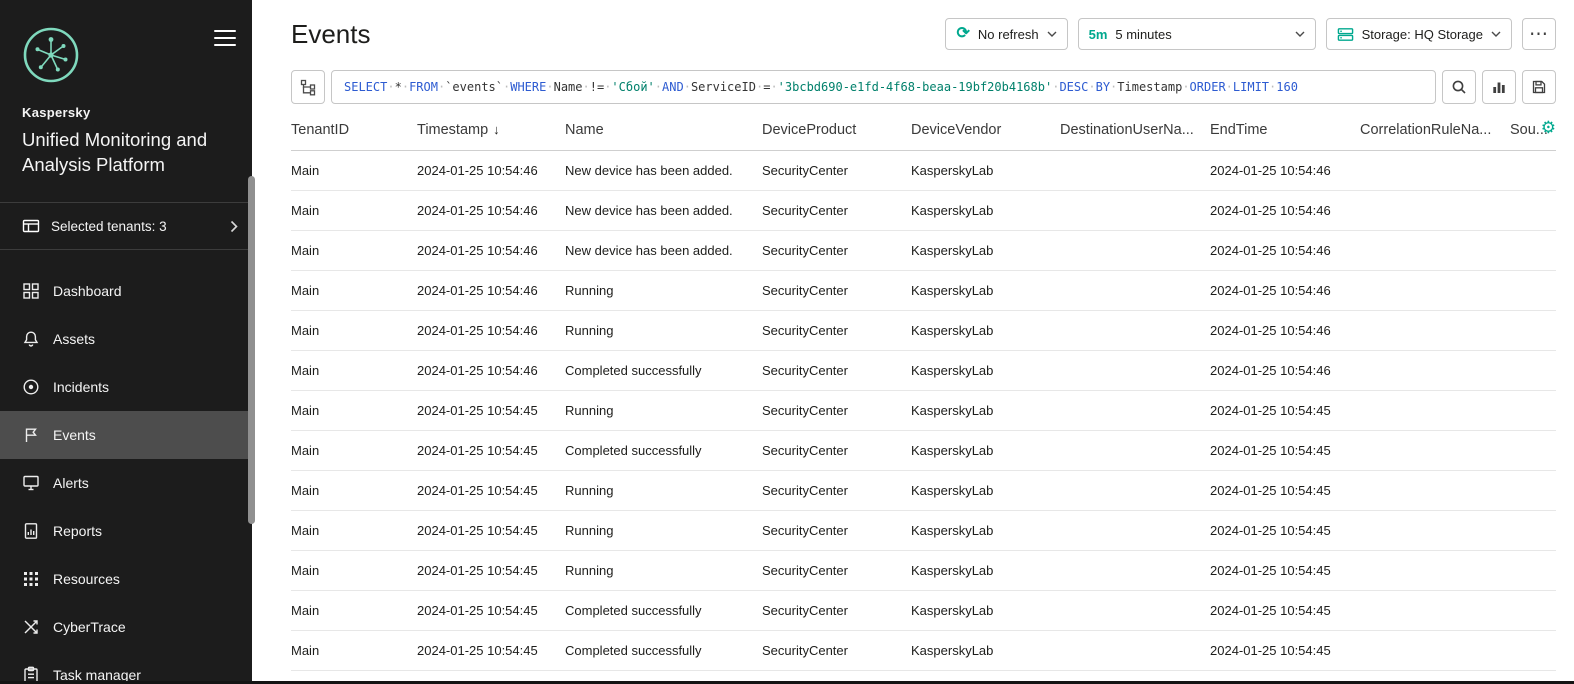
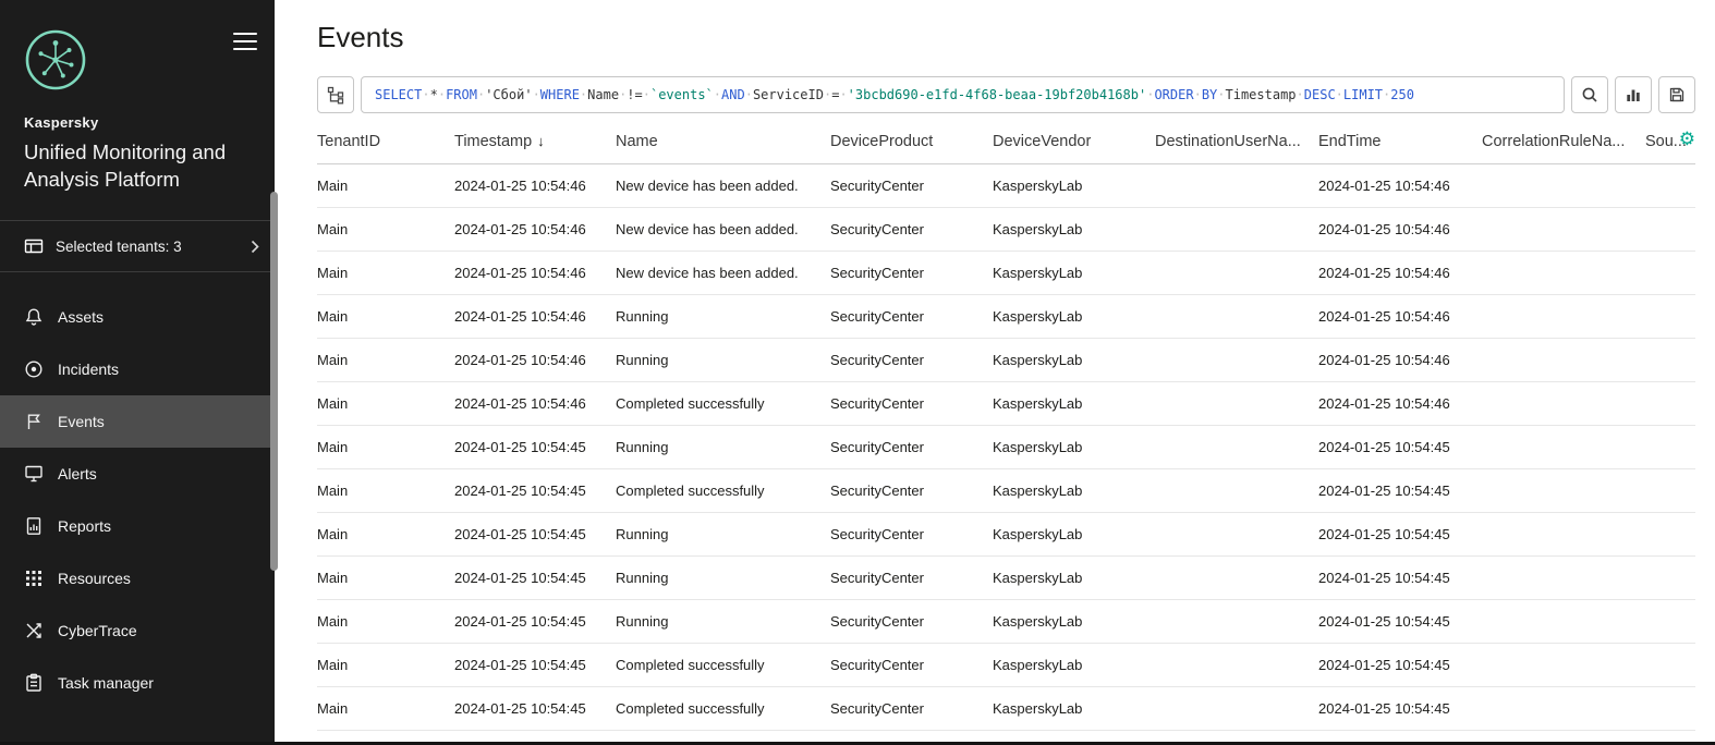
  Kaspersky
  Unified Monitoring and Analysis Platform
  Selected tenants: 3
- Dashboard
  Assets
  Incidents
  Events
  Alerts
  Reports
  Resources
  CyberTrace
  Task manager
  Events
- ⟳
- No refresh
- 5m
- 5 minutes
- Storage: HQ Storage
- ⋯
  SELECT
  ·
  *
  ·
  FROM
  ·
- `events`
+ 'Сбой'
  ·
  WHERE
  ·
  Name
  ·
  !=
  ·
- 'Сбой'
+ `events`
  ·
  AND
  ·
  ServiceID
  ·
  =
  ·
  '3bcbd690-e1fd-4f68-beaa-19bf20b4168b'
  ·
- DESC
+ ORDER
  ·
  BY
  ·
  Timestamp
  ·
- ORDER
+ DESC
  ·
  LIMIT
  ·
- 160
+ 250
  TenantID	Timestamp ↓	Name	DeviceProduct	DeviceVendor	DestinationUserNa...	EndTime	CorrelationRuleNa...	Sou...
  Main	2024-01-25 10:54:46	New device has been added.	SecurityCenter	KasperskyLab		2024-01-25 10:54:46
  Main	2024-01-25 10:54:46	New device has been added.	SecurityCenter	KasperskyLab		2024-01-25 10:54:46
  Main	2024-01-25 10:54:46	New device has been added.	SecurityCenter	KasperskyLab		2024-01-25 10:54:46
  Main	2024-01-25 10:54:46	Running	SecurityCenter	KasperskyLab		2024-01-25 10:54:46
  Main	2024-01-25 10:54:46	Running	SecurityCenter	KasperskyLab		2024-01-25 10:54:46
  Main	2024-01-25 10:54:46	Completed successfully	SecurityCenter	KasperskyLab		2024-01-25 10:54:46
  Main	2024-01-25 10:54:45	Running	SecurityCenter	KasperskyLab		2024-01-25 10:54:45
  Main	2024-01-25 10:54:45	Completed successfully	SecurityCenter	KasperskyLab		2024-01-25 10:54:45
  Main	2024-01-25 10:54:45	Running	SecurityCenter	KasperskyLab		2024-01-25 10:54:45
  Main	2024-01-25 10:54:45	Running	SecurityCenter	KasperskyLab		2024-01-25 10:54:45
  Main	2024-01-25 10:54:45	Running	SecurityCenter	KasperskyLab		2024-01-25 10:54:45
  Main	2024-01-25 10:54:45	Completed successfully	SecurityCenter	KasperskyLab		2024-01-25 10:54:45
  Main	2024-01-25 10:54:45	Completed successfully	SecurityCenter	KasperskyLab		2024-01-25 10:54:45
  ⚙
